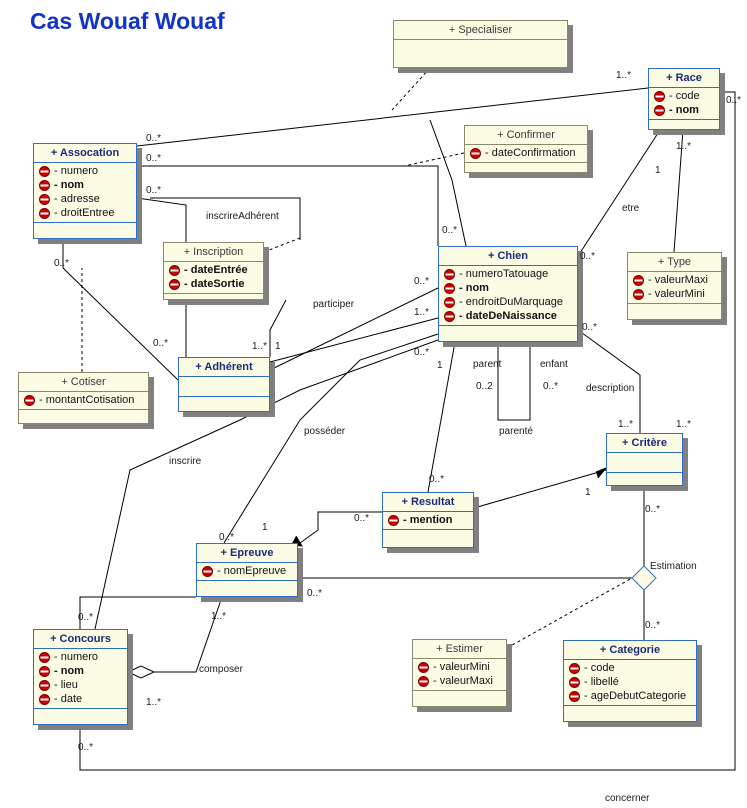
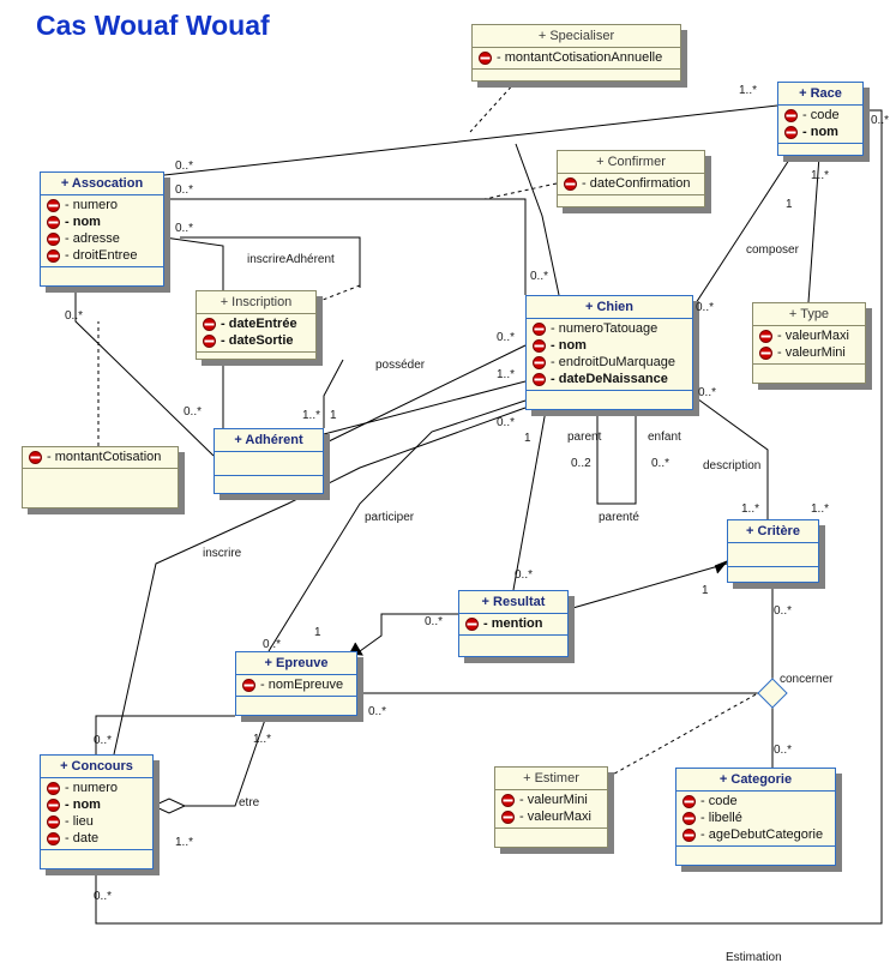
  Cas Wouaf Wouaf
  + Specialiser
+ - montantCotisationAnnuelle
  + Race
  - code
  - nom
  + Confirmer
  - dateConfirmation
  + Assocation
  - numero
  - nom
  - adresse
  - droitEntree
  + Inscription
  - dateEntrée
  - dateSortie
  + Chien
  - numeroTatouage
  - nom
  - endroitDuMarquage
  - dateDeNaissance
  + Type
  - valeurMaxi
  - valeurMini
  + Adhérent
- + Cotiser
  - montantCotisation
  + Critère
  + Resultat
  - mention
  + Epreuve
  - nomEpreuve
  + Concours
  - numero
  - nom
  - lieu
  - date
  + Estimer
  - valeurMini
  - valeurMaxi
  + Categorie
  - code
  - libellé
  - ageDebutCategorie
  inscrireAdhérent
- participer
+ posséder
- etre
+ composer
  parent
  enfant
  parenté
  description
- posséder
+ participer
  inscrire
- Estimation
+ concerner
- composer
+ etre
- concerner
+ Estimation
  0..*
  0..*
  0..*
  1..*
  0..*
  1..*
  1
  0..*
  0..*
  0..*
  0..*
  1..*
  0..*
  1
  0..*
  0..*
  1
  1..*
  0..2
  0..*
  1..*
  1..*
  0..*
  0..*
  1
  0..*
  1
  0..*
  1..*
  0..*
  1..*
  0..*
  0..*
  0..*
